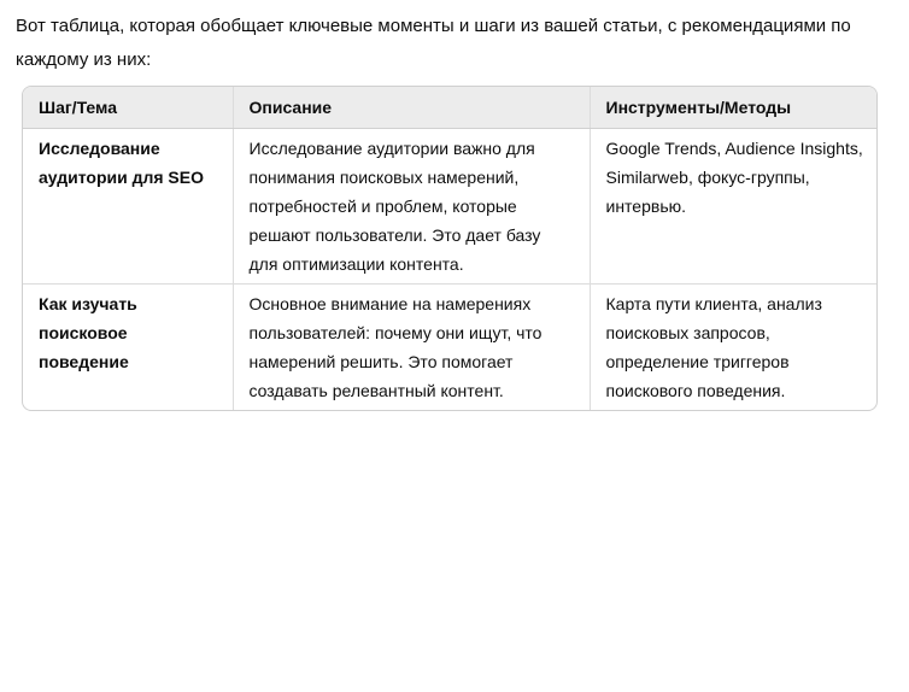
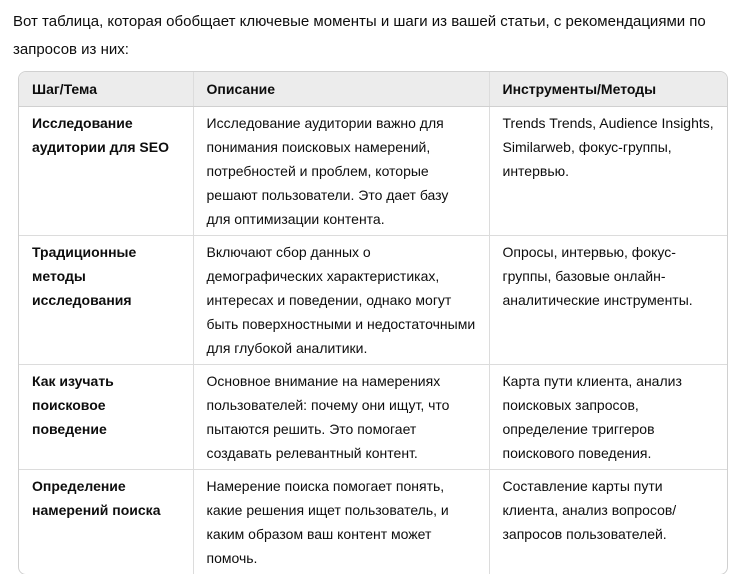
- Вот таблица, которая обобщает ключевые моменты и шаги из вашей статьи, с рекомендациями по каждому из них:
+ Вот таблица, которая обобщает ключевые моменты и шаги из вашей статьи, с рекомендациями по запросов из них:
  Шаг/Тема	Описание	Инструменты/Методы
- Исследование аудитории для SEO	Исследование аудитории важно для понимания поисковых намерений, потребностей и проблем, которые решают пользователи. Это дает базу для оптимизации контента.	Google Trends, Audience Insights, Similarweb, фокус-группы, интервью.
+ Исследование аудитории для SEO	Исследование аудитории важно для понимания поисковых намерений, потребностей и проблем, которые решают пользователи. Это дает базу для оптимизации контента.	Trends Trends, Audience Insights, Similarweb, фокус-группы, интервью.
+ Традиционные методы исследования	Включают сбор данных о демографических характеристиках, интересах и поведении, однако могут быть поверхностными и недостаточными для глубокой аналитики.	Опросы, интервью, фокус-группы, базовые онлайн-аналитические инструменты.
- Как изучать поисковое поведение	Основное внимание на намерениях пользователей: почему они ищут, что намерений решить. Это помогает создавать релевантный контент.	Карта пути клиента, анализ поисковых запросов, определение триггеров поискового поведения.
+ Как изучать поисковое поведение	Основное внимание на намерениях пользователей: почему они ищут, что пытаются решить. Это помогает создавать релевантный контент.	Карта пути клиента, анализ поисковых запросов, определение триггеров поискового поведения.
+ Определение намерений поиска	Намерение поиска помогает понять, какие решения ищет пользователь, и каким образом ваш контент может помочь.	Составление карты пути клиента, анализ вопросов/запросов пользователей.
